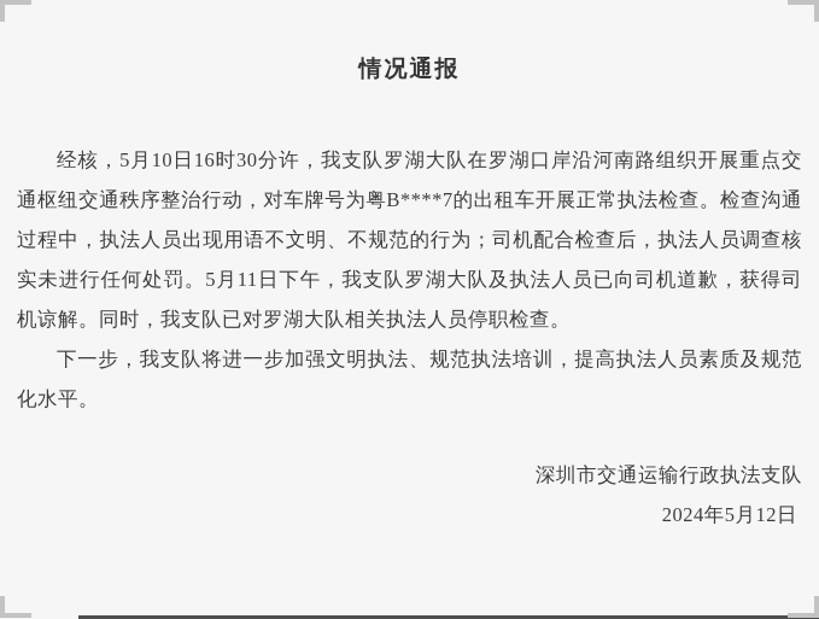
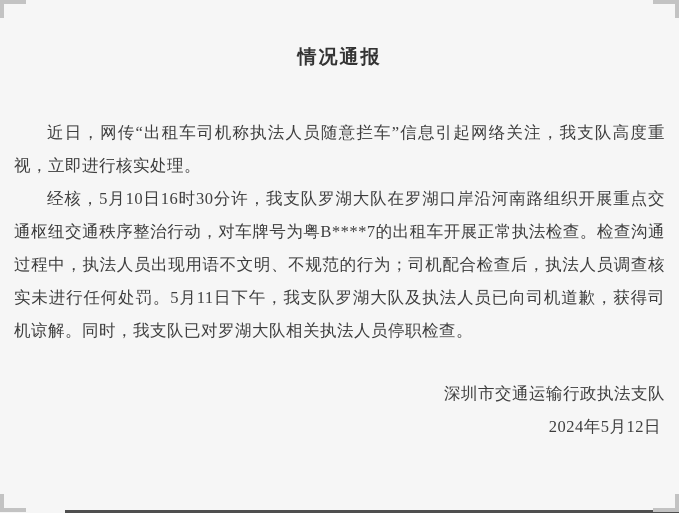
  情况通报
+ 近日，网传“出租车司机称执法人员随意拦车”信息引起网络关注，我支队高度重视，立即进行核实处理。
  经核，5月10日16时30分许，我支队罗湖大队在罗湖口岸沿河南路组织开展重点交通枢纽交通秩序整治行动，对车牌号为粤B****7的出租车开展正常执法检查。检查沟通过程中，执法人员出现用语不文明、不规范的行为；司机配合检查后，执法人员调查核实未进行任何处罚。5月11日下午，我支队罗湖大队及执法人员已向司机道歉，获得司机谅解。同时，我支队已对罗湖大队相关执法人员停职检查。
- 下一步，我支队将进一步加强文明执法、规范执法培训，提高执法人员素质及规范化水平。
  深圳市交通运输行政执法支队
  2024年5月12日
